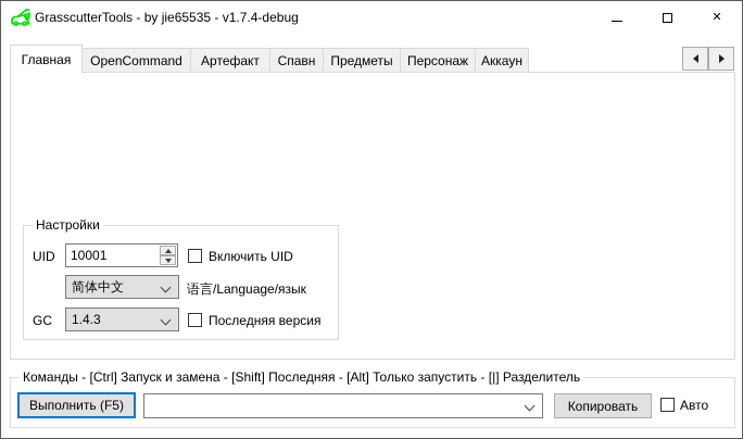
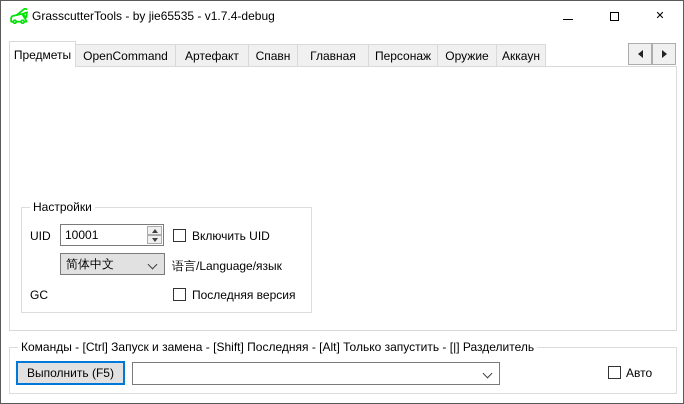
  GrasscutterTools - by jie65535 - v1.7.4-debug
  ✕
- Главная
+ Предметы
  OpenCommand
  Артефакт
  Спавн
- Предметы
+ Главная
  Персонаж
+ Оружие
  Аккаун
  Настройки
  UID
  10001
  Включить UID
  简体中文
  语言/Language/язык
  GC
- 1.4.3
  Последняя версия
  Команды - [Ctrl] Запуск и замена - [Shift] Последняя - [Alt] Только запустить - [|] Разделитель
  Выполнить (F5)
- Копировать
  Авто
